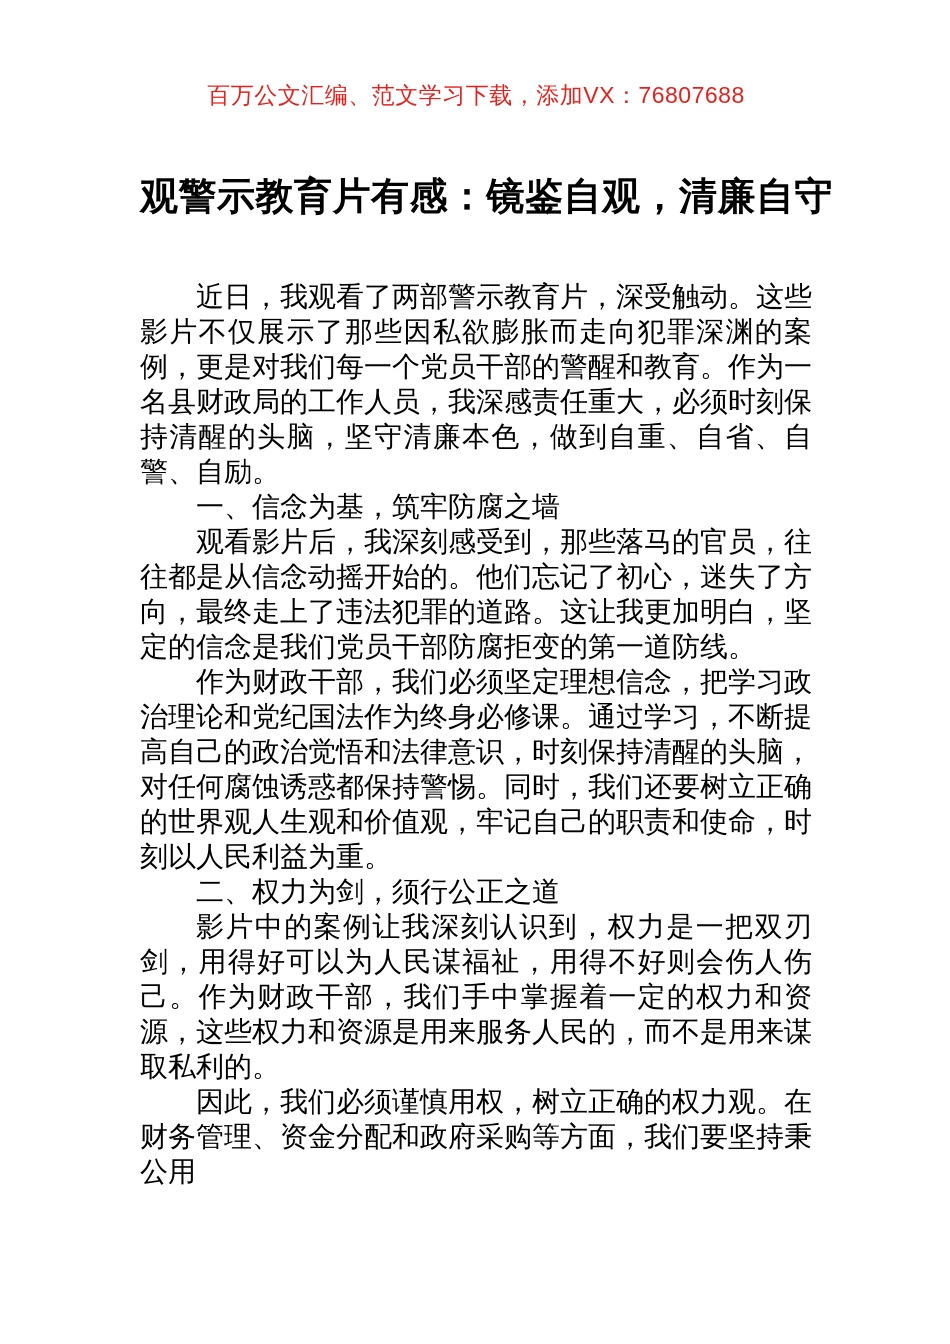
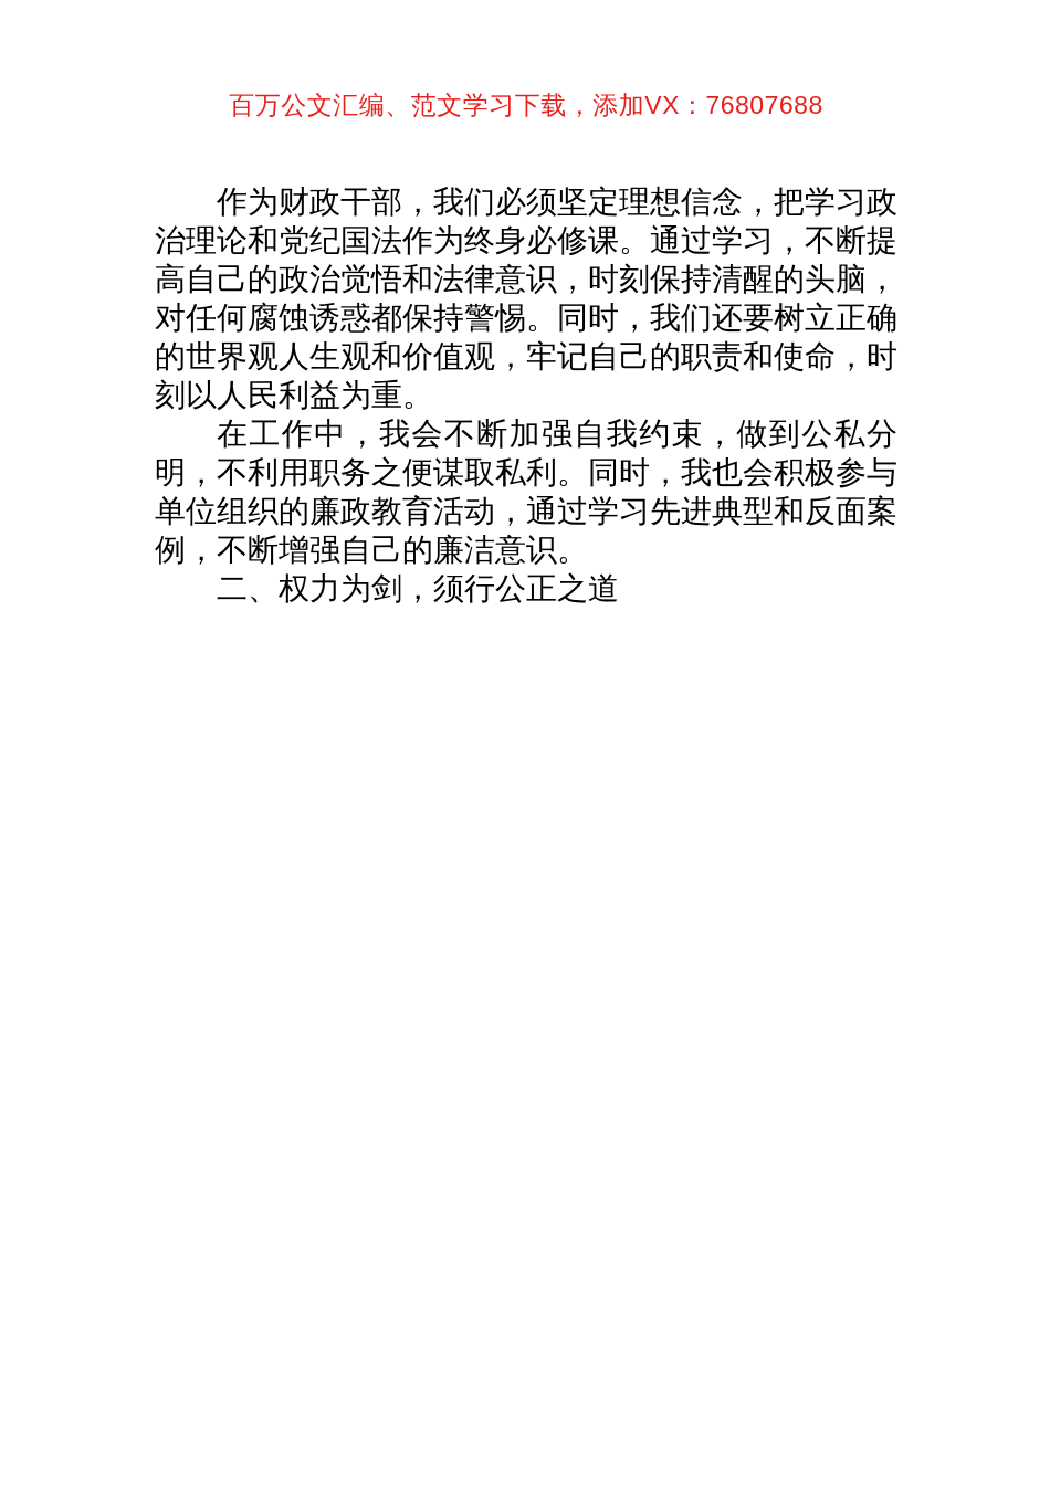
  百万公文汇编、范文学习下载，添加VX：76807688
- 观警示教育片有感：镜鉴自观，清廉自守
- 近日，我观看了两部警示教育片，深受触动。这些影片不仅展示了那些因私欲膨胀而走向犯罪深渊的案例，更是对我们每一个党员干部的警醒和教育。作为一名县财政局的工作人员，我深感责任重大，必须时刻保持清醒的头脑，坚守清廉本色，做到自重、自省、自警、自励。
- 一、信念为基，筑牢防腐之墙
- 观看影片后，我深刻感受到，那些落马的官员，往往都是从信念动摇开始的。他们忘记了初心，迷失了方向，最终走上了违法犯罪的道路。这让我更加明白，坚定的信念是我们党员干部防腐拒变的第一道防线。
  作为财政干部，我们必须坚定理想信念，把学习政治理论和党纪国法作为终身必修课。通过学习，不断提高自己的政治觉悟和法律意识，时刻保持清醒的头脑，对任何腐蚀诱惑都保持警惕。同时，我们还要树立正确的世界观人生观和价值观，牢记自己的职责和使命，时刻以人民利益为重。
+ 在工作中，我会不断加强自我约束，做到公私分明，不利用职务之便谋取私利。同时，我也会积极参与单位组织的廉政教育活动，通过学习先进典型和反面案例，不断增强自己的廉洁意识。
  二、权力为剑，须行公正之道
- 影片中的案例让我深刻认识到，权力是一把双刃剑，用得好可以为人民谋福祉，用得不好则会伤人伤己。作为财政干部，我们手中掌握着一定的权力和资源，这些权力和资源是用来服务人民的，而不是用来谋取私利的。
- 因此，我们必须谨慎用权，树立正确的权力观。在财务管理、资金分配和政府采购等方面，我们要坚持秉公用
